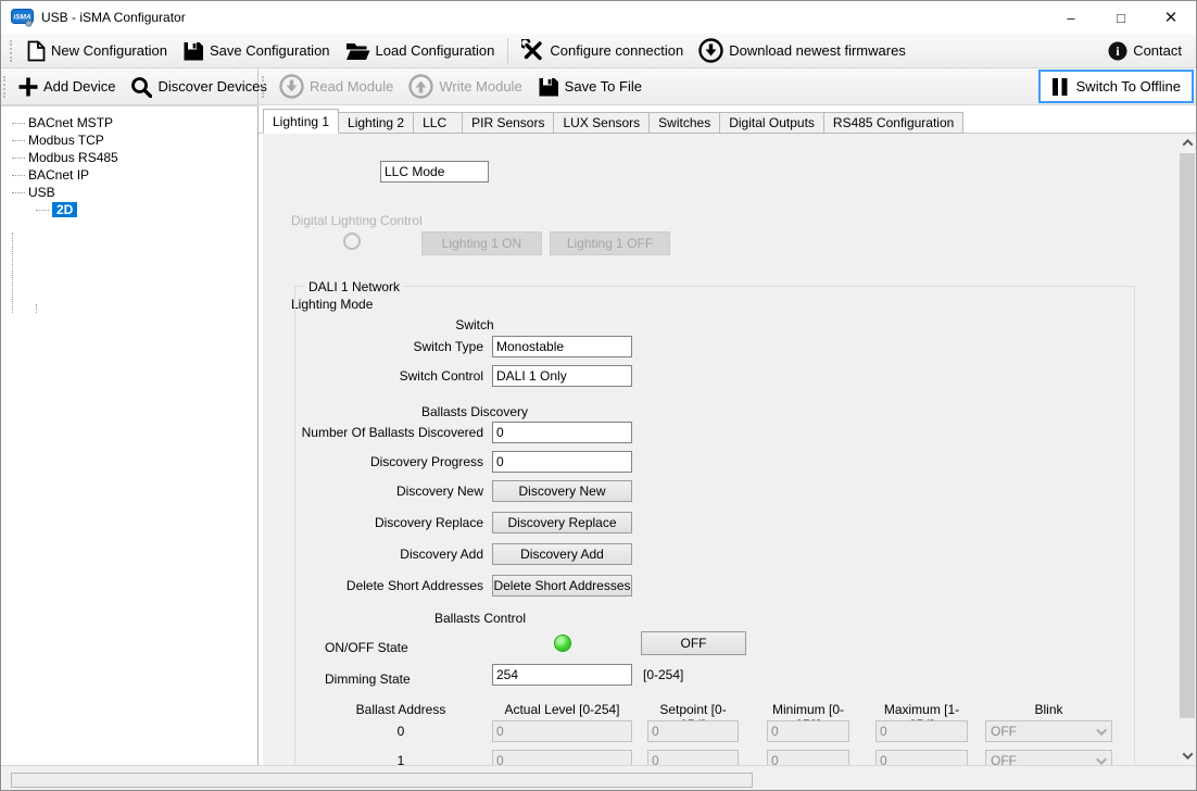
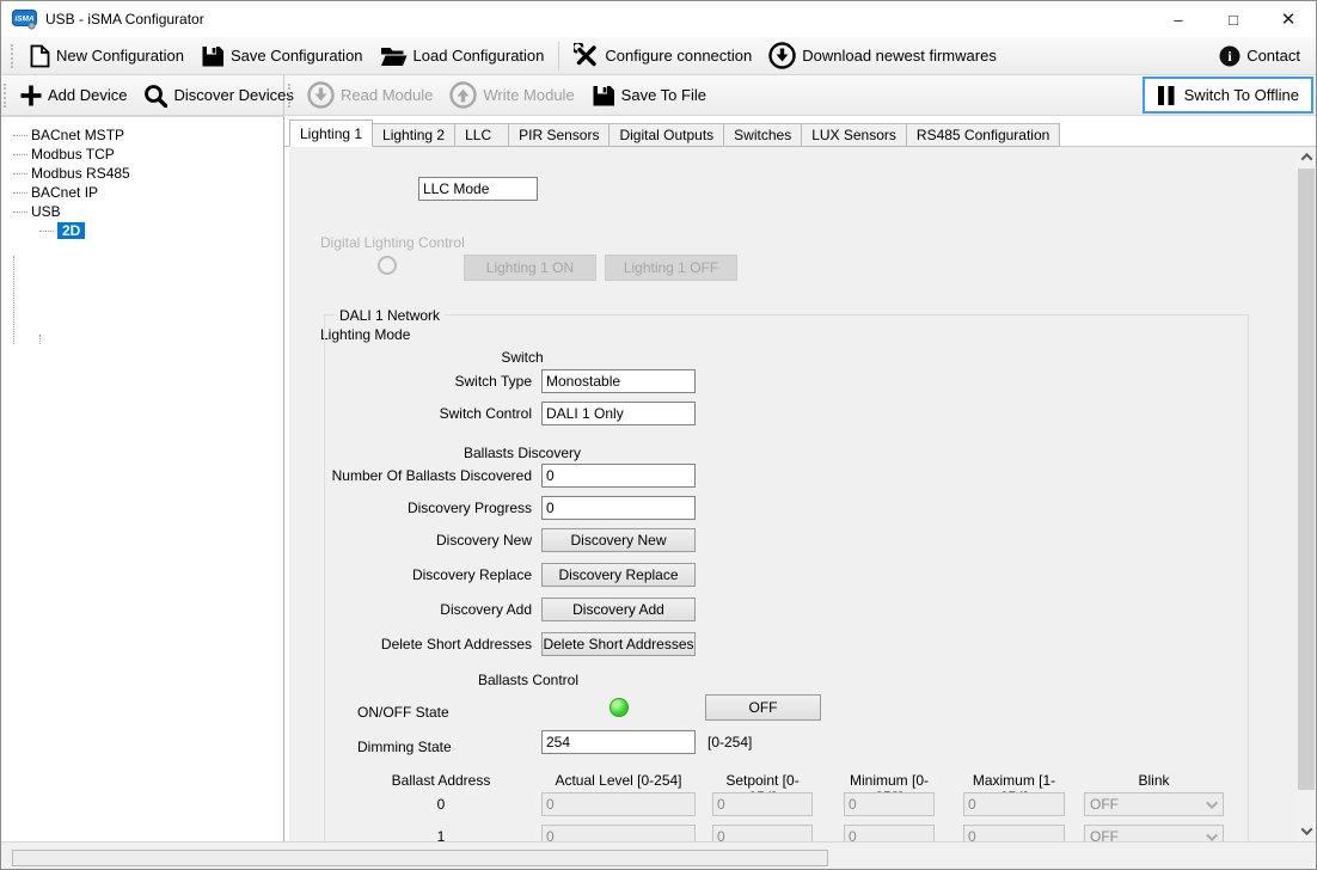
  USB - iSMA Configurator
  –
  □
  ✕
  New Configuration
  Save Configuration
  Load Configuration
  Configure connection
  Download newest firmwares
  i
  Contact
  Add Device
  Discover Devices
  Read Module
  Write Module
  Save To File
  Switch To Offline
  BACnet MSTP
  Modbus TCP
  Modbus RS485
  BACnet IP
  USB
  2D
  Lighting 1
  Lighting 2
  LLC
  PIR Sensors
- LUX Sensors
+ Digital Outputs
  Switches
- Digital Outputs
+ LUX Sensors
  RS485 Configuration
  Lighting Mode
  LLC Mode
  Digital Lighting Control
  Lighting 1 ON
  Lighting 1 OFF
  DALI 1 Network
  Switch
  Switch Type
  Monostable
  Switch Control
  DALI 1 Only
  Ballasts Discovery
  Number Of Ballasts Discovered
  0
  Discovery Progress
  0
  Discovery New
  Discovery New
  Discovery Replace
  Discovery Replace
  Discovery Add
  Discovery Add
  Delete Short Addresses
  Delete Short Addresses
  Ballasts Control
  ON/OFF State
  OFF
  Dimming State
  254
  [0-254]
  Ballast Address
  Actual Level [0-254]
  Setpoint [0-
  Minimum [0-
  Maximum [1-
  Blink
  0
  0
  0
  0
  0
  OFF
  1
  0
  0
  0
  0
  OFF
